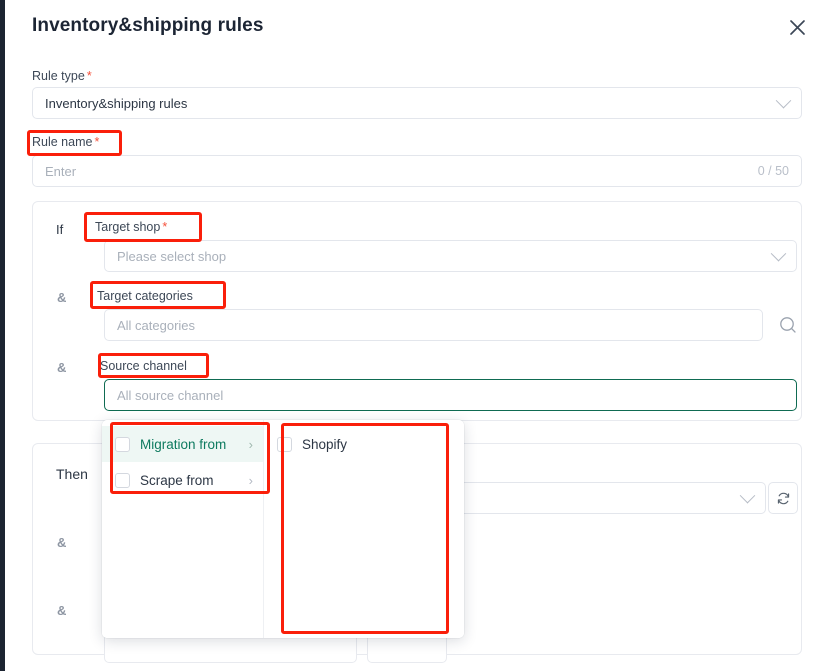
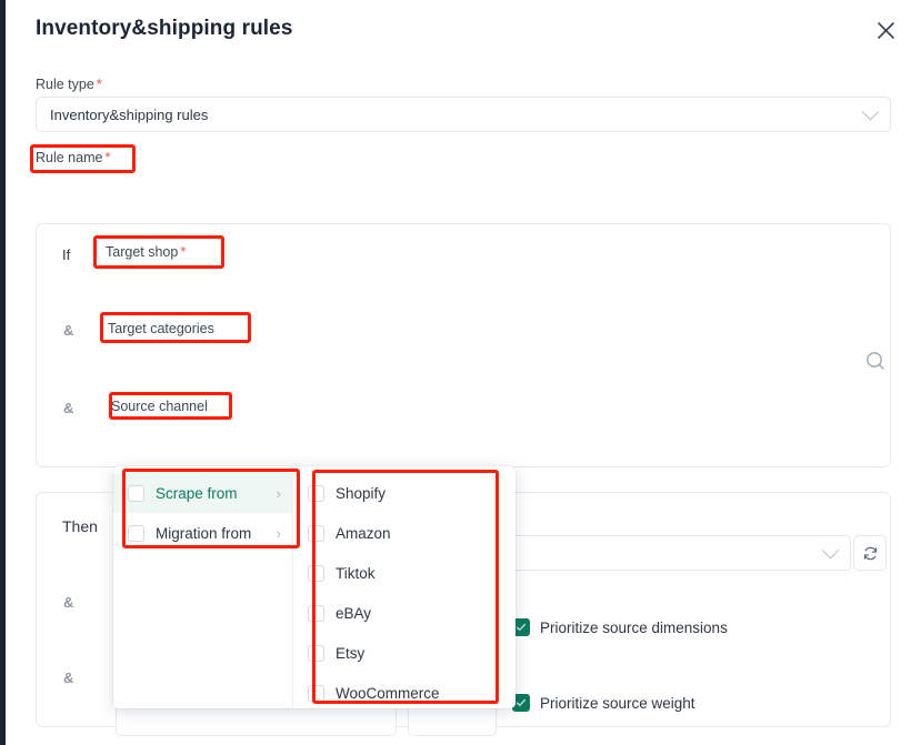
  Inventory&shipping rules
  Rule type *
  Inventory&shipping rules
  Rule name *
- Enter
- 0 / 50
  If
  &
  &
  Target shop *
- Please select shop
  Target categories
- All categories
  Source channel
- All source channel
  Then
  &
  &
+ Prioritize source dimensions
+ Prioritize source weight
- Migration from
+ Scrape from
  ›
- Scrape from
+ Migration from
  ›
  Shopify
+ Amazon
+ Tiktok
+ eBAy
+ Etsy
+ WooCommerce
